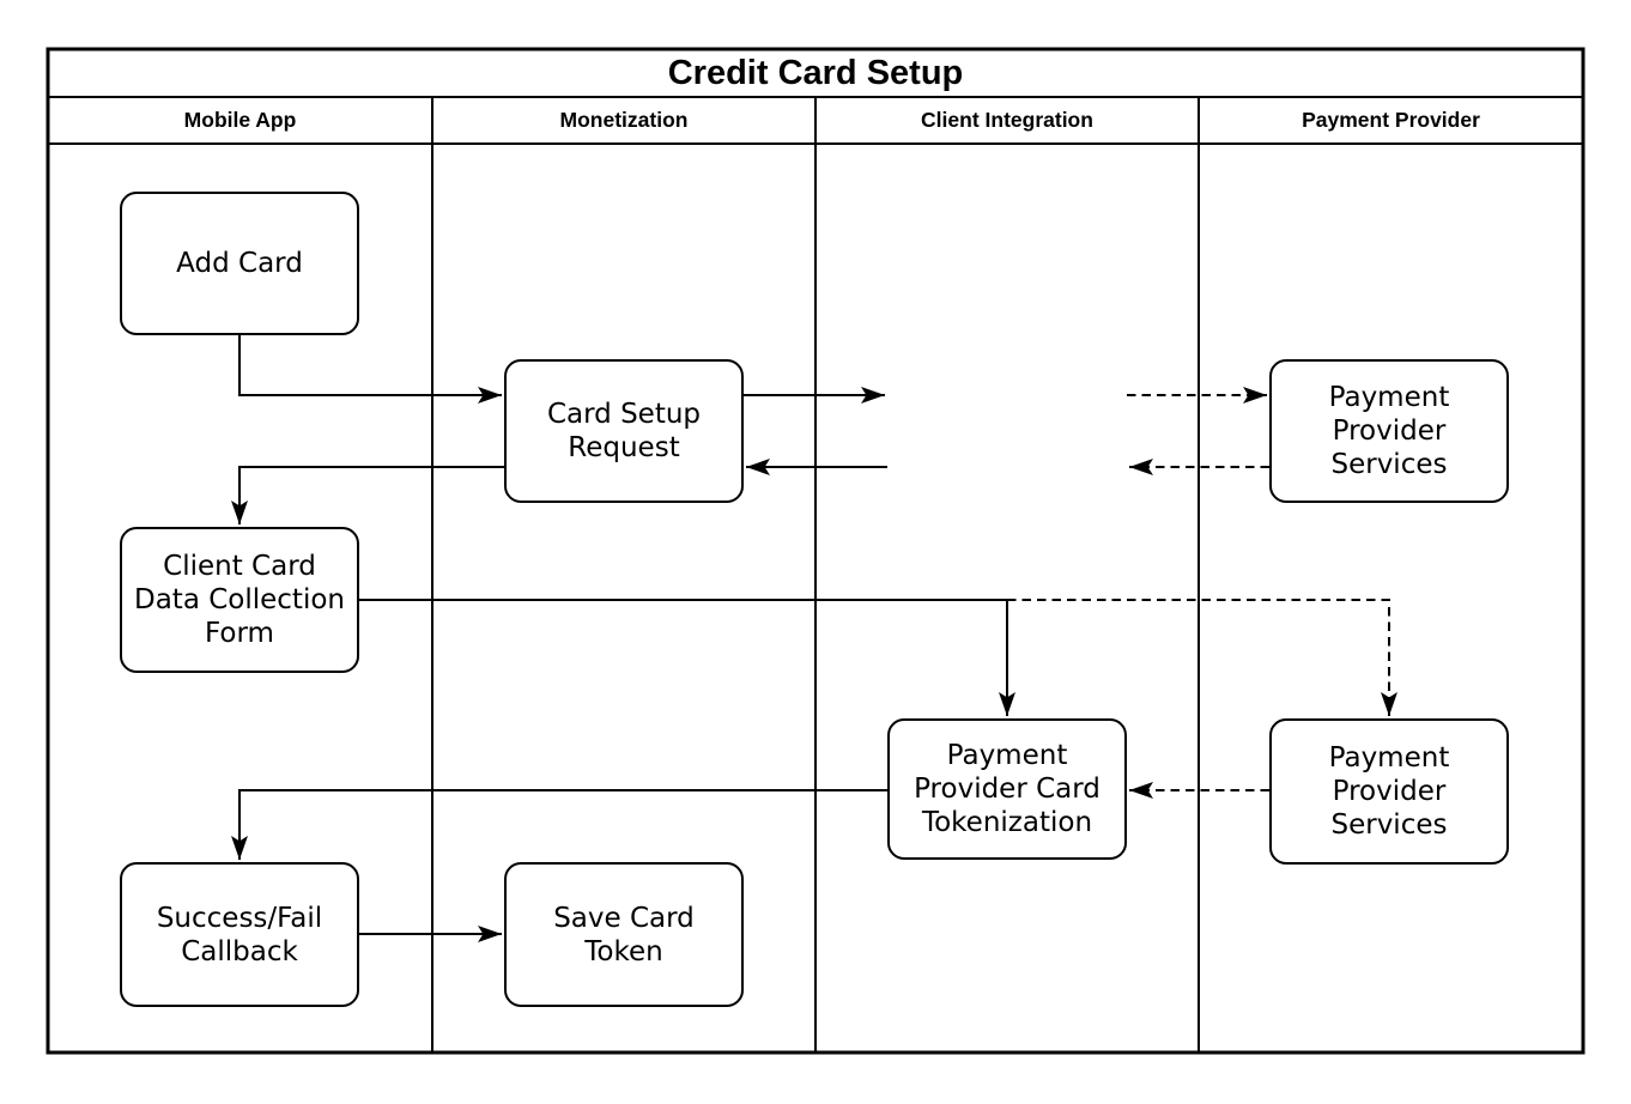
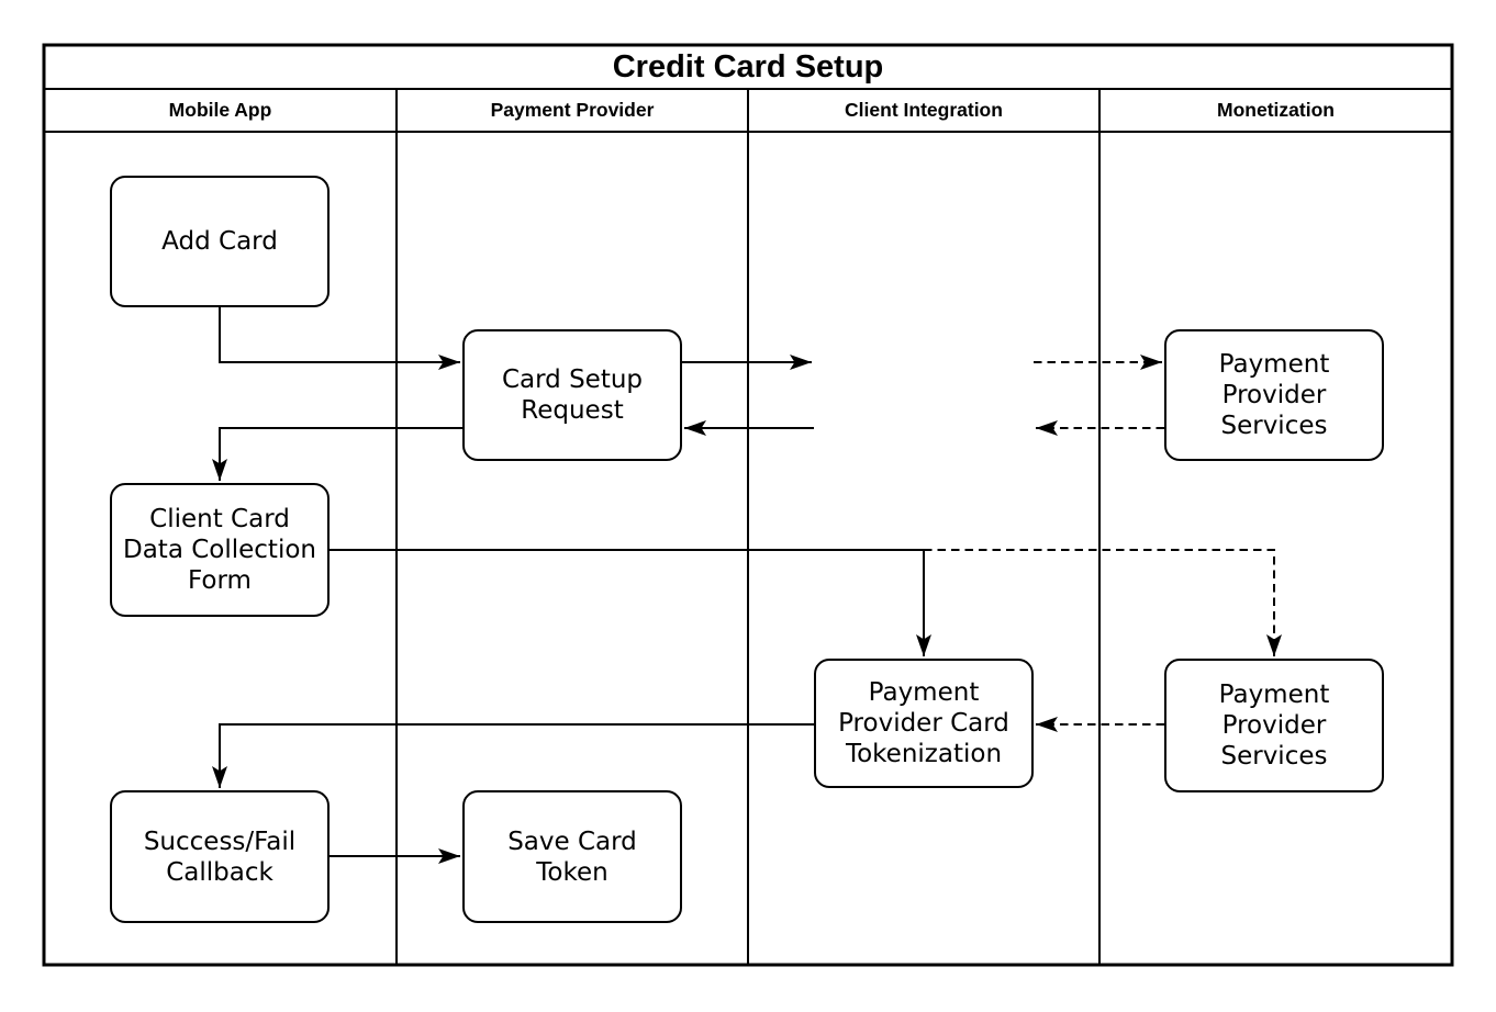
  Credit Card Setup
  Mobile App
- Monetization
+ Payment Provider
  Client Integration
- Payment Provider
+ Monetization
  Add Card
  Card Setup
  Request
  Payment
  Provider
  Services
  Client Card
  Data Collection
  Form
  Payment
  Provider Card
  Tokenization
  Payment
  Provider
  Services
  Success/Fail
  Callback
  Save Card
  Token
